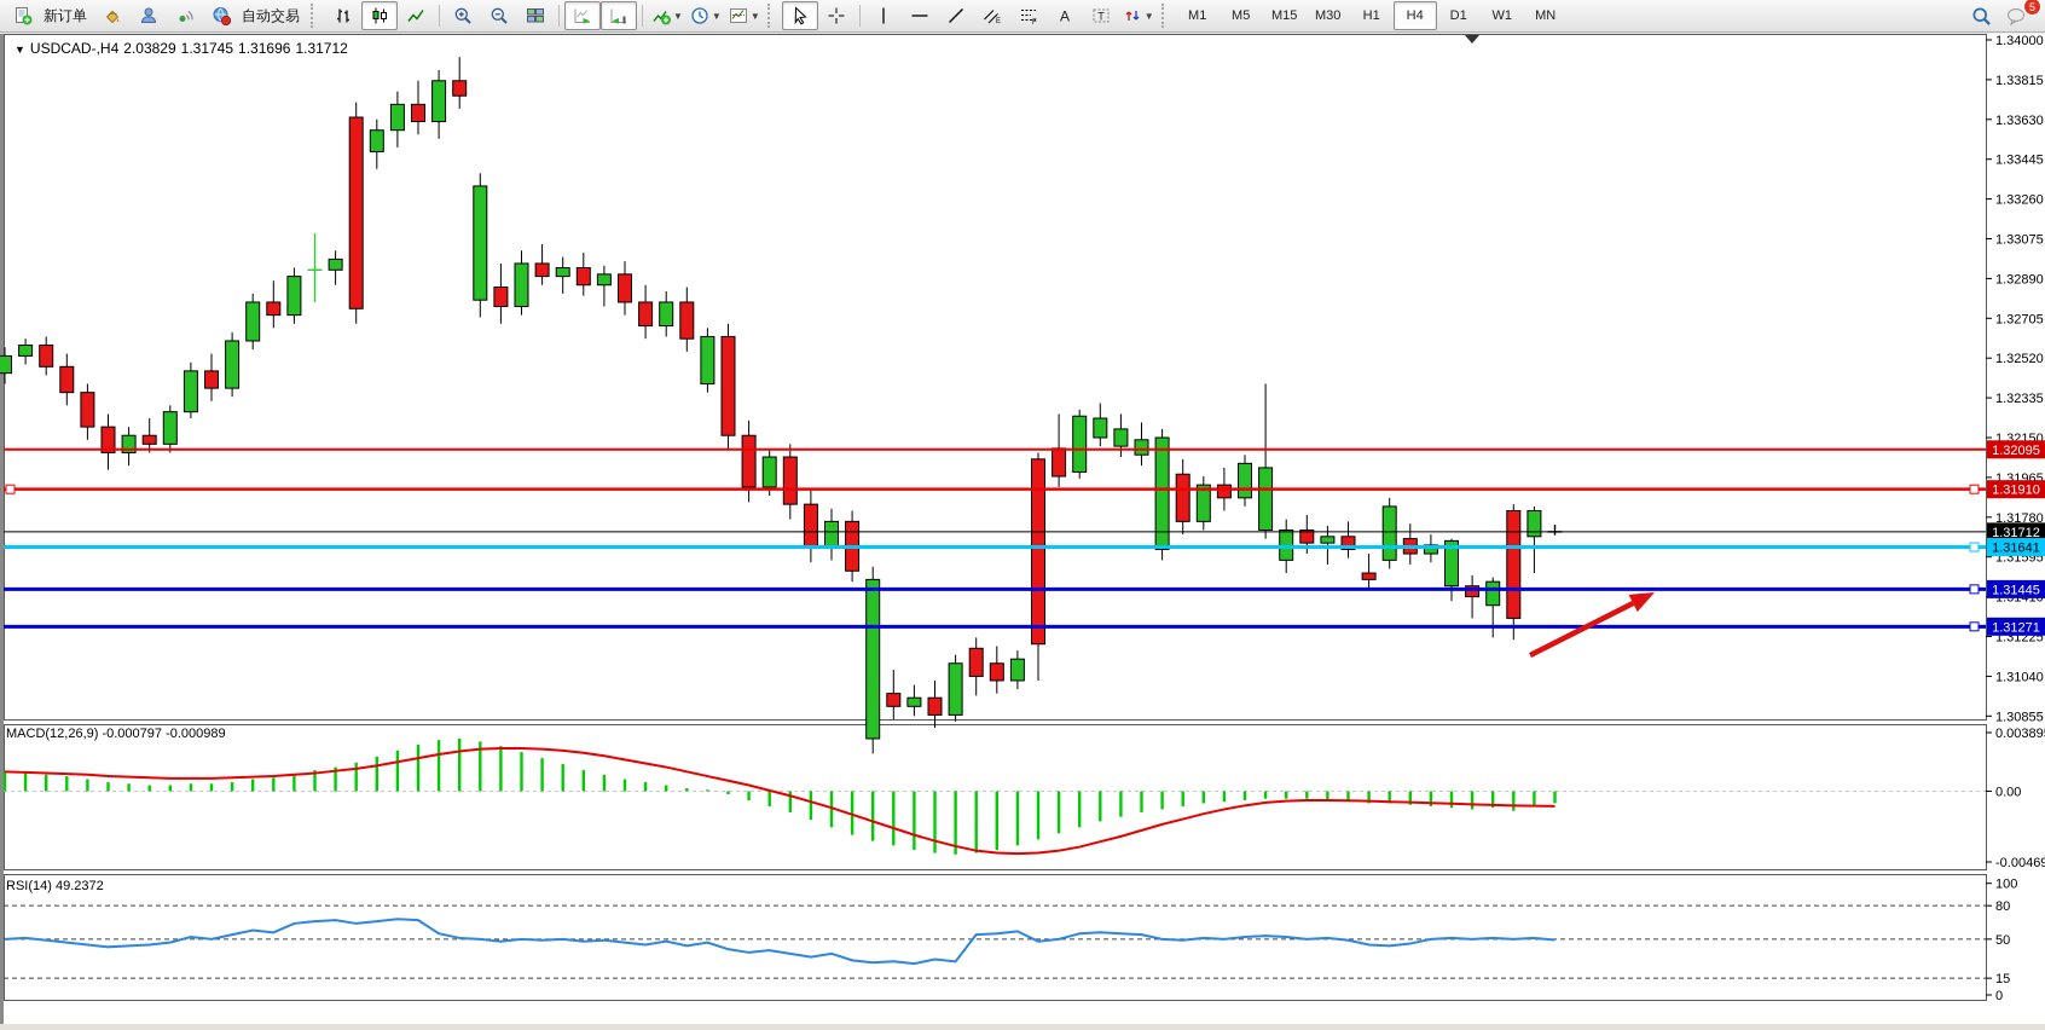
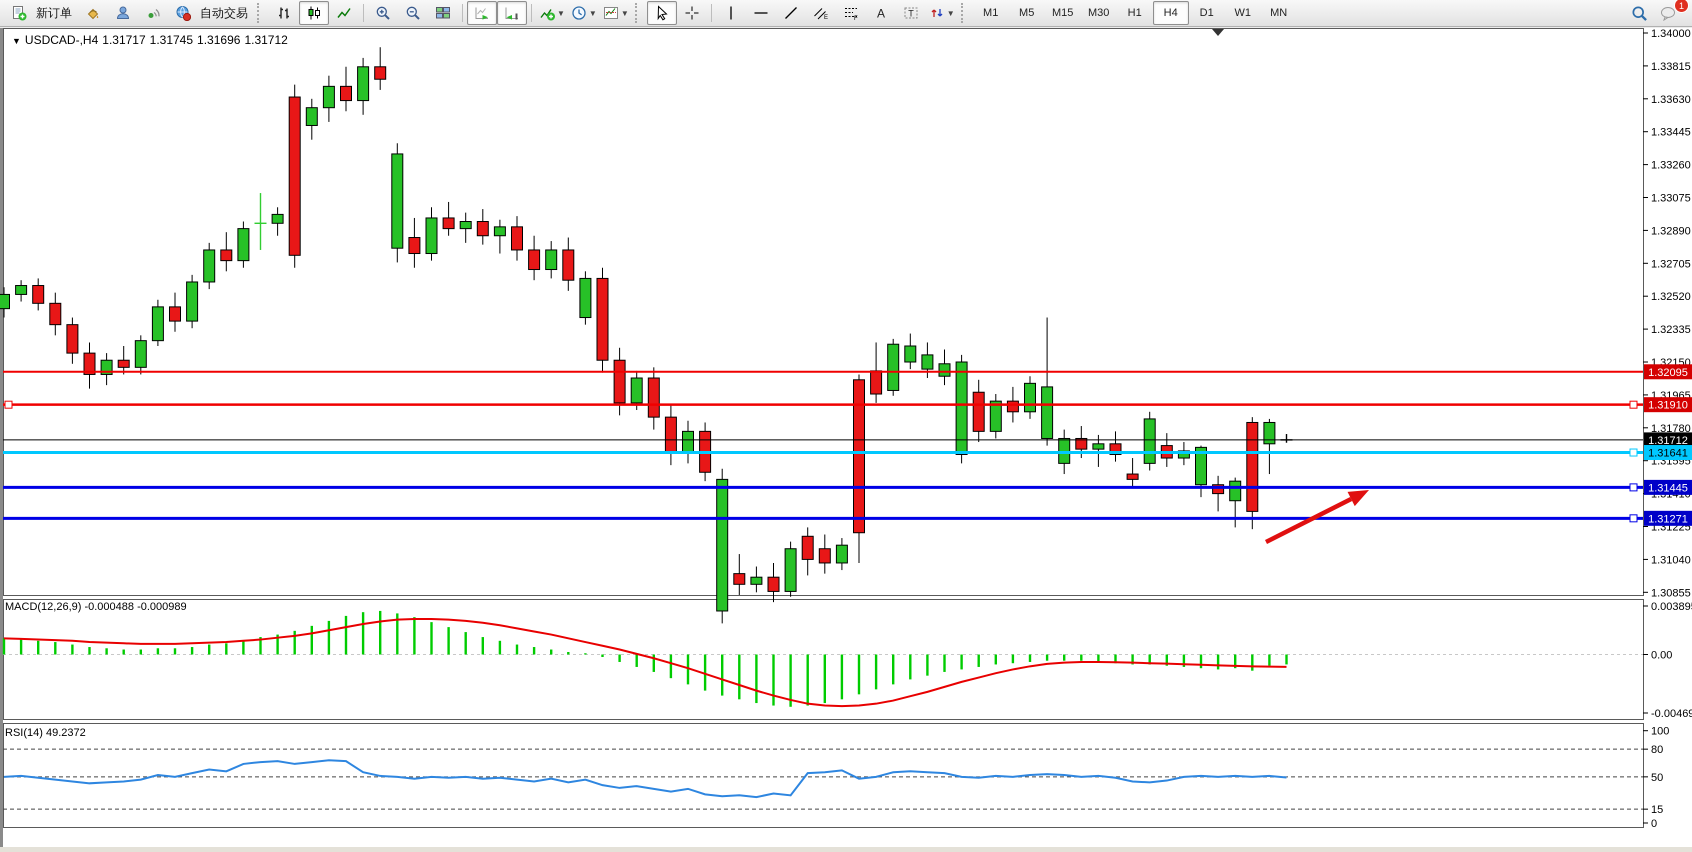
  新订单
  自动交易
  ▼
  ▼
  ▼
  A
  T
  ▼
  M1
  M5
  M15
  M30
  H1
  H4
  D1
  W1
  MN
- 5
+ 1
  1.34000
  1.33815
  1.33630
  1.33445
  1.33260
  1.33075
  1.32890
  1.32705
  1.32520
  1.32335
  1.32150
  1.31965
  1.31780
  1.31595
  1.31225
  1.31040
  1.30855
  1.32095
  1.31910
  1.31712
  1.31641
  1.31445
  1.31271
  0.00389
  0.00
  -0.00469
  100
  80
  50
  15
  0
- ▼ USDCAD-,H4 2.03829 1.31745 1.31696 1.31712
+ ▼ USDCAD-,H4 1.31717 1.31745 1.31696 1.31712
- MACD(12,26,9) -0.000797 -0.000989
+ MACD(12,26,9) -0.000488 -0.000989
  RSI(14) 49.2372
